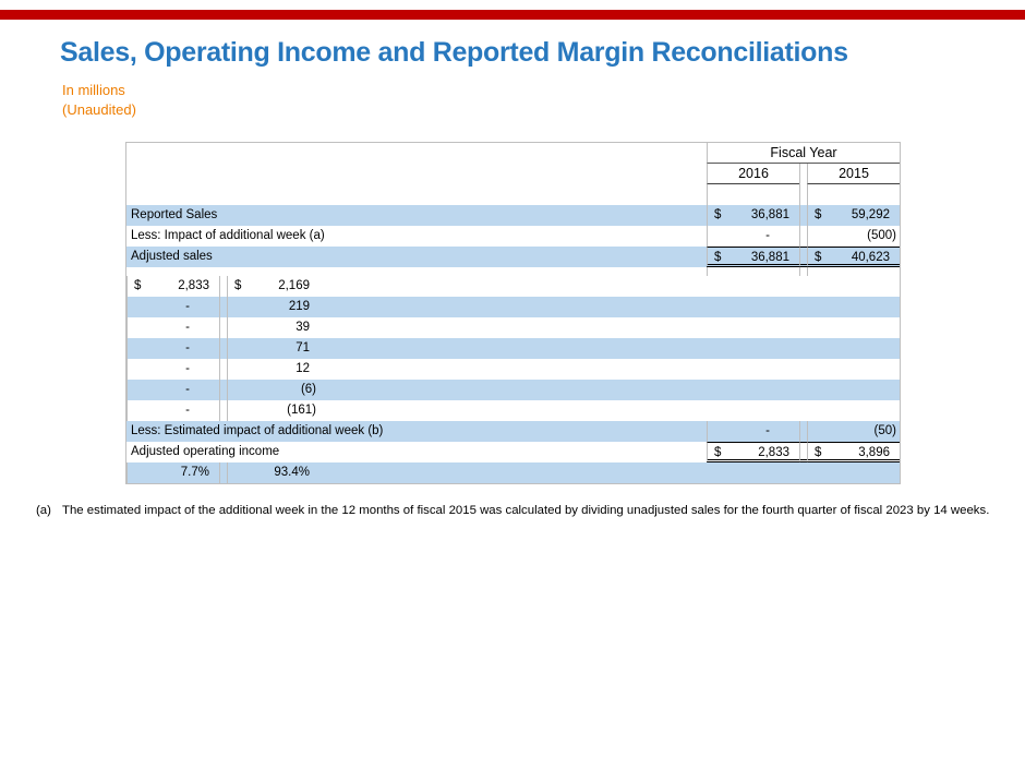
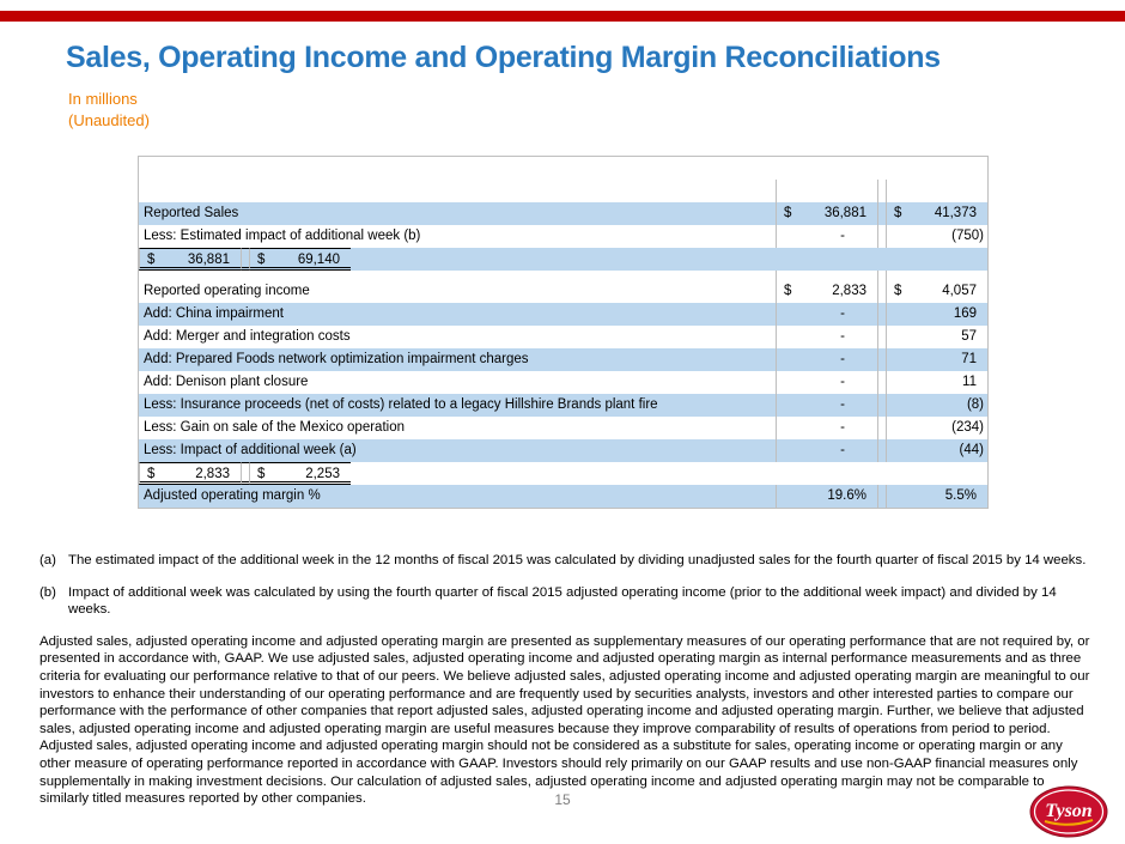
- Sales, Operating Income and Reported Margin Reconciliations
+ Sales, Operating Income and Operating Margin Reconciliations
  In millions
  (Unaudited)
- Fiscal Year
- 2016
- 2015
  Reported Sales
  $
  36,881
  $
- 59,292
+ 41,373
- Less: Impact of additional week (a)
+ Less: Estimated impact of additional week (b)
  -
- (500)
+ (750)
- Adjusted sales
  $
  36,881
  $
- 40,623
+ 69,140
+ Reported operating income
  $
  2,833
  $
- 2,169
+ 4,057
+ Add: China impairment
  -
- 219
+ 169
+ Add: Merger and integration costs
  -
- 39
+ 57
+ Add: Prepared Foods network optimization impairment charges
  -
  71
+ Add: Denison plant closure
  -
- 12
+ 11
+ Less: Insurance proceeds (net of costs) related to a legacy Hillshire Brands plant fire
  -
- (6)
+ (8)
+ Less: Gain on sale of the Mexico operation
  -
- (161)
+ (234)
- Less: Estimated impact of additional week (b)
+ Less: Impact of additional week (a)
  -
- (50)
+ (44)
- Adjusted operating income
  $
  2,833
  $
- 3,896
+ 2,253
+ Adjusted operating margin %
- 7.7%
+ 19.6%
- 93.4%
+ 5.5%
  (a)
- The estimated impact of the additional week in the 12 months of fiscal 2015 was calculated by dividing unadjusted sales for the fourth quarter of fiscal 2023 by 14 weeks.
+ The estimated impact of the additional week in the 12 months of fiscal 2015 was calculated by dividing unadjusted sales for the fourth quarter of fiscal 2015 by 14 weeks.
+ (b)
+ Impact of additional week was calculated by using the fourth quarter of fiscal 2015 adjusted operating income (prior to the additional week impact) and divided by 14 weeks.
+ Adjusted sales, adjusted operating income and adjusted operating margin are presented as supplementary measures of our operating performance that are not required by, or presented in accordance with, GAAP. We use adjusted sales, adjusted operating income and adjusted operating margin as internal performance measurements and as three criteria for evaluating our performance relative to that of our peers. We believe adjusted sales, adjusted operating income and adjusted operating margin are meaningful to our investors to enhance their understanding of our operating performance and are frequently used by securities analysts, investors and other interested parties to compare our performance with the performance of other companies that report adjusted sales, adjusted operating income and adjusted operating margin. Further, we believe that adjusted sales, adjusted operating income and adjusted operating margin are useful measures because they improve comparability of results of operations from period to period. Adjusted sales, adjusted operating income and adjusted operating margin should not be considered as a substitute for sales, operating income or operating margin or any other measure of operating performance reported in accordance with GAAP. Investors should rely primarily on our GAAP results and use non-GAAP financial measures only supplementally in making investment decisions. Our calculation of adjusted sales, adjusted operating income and adjusted operating margin may not be comparable to similarly titled measures reported by other companies.
+ 15
+ Tyson
